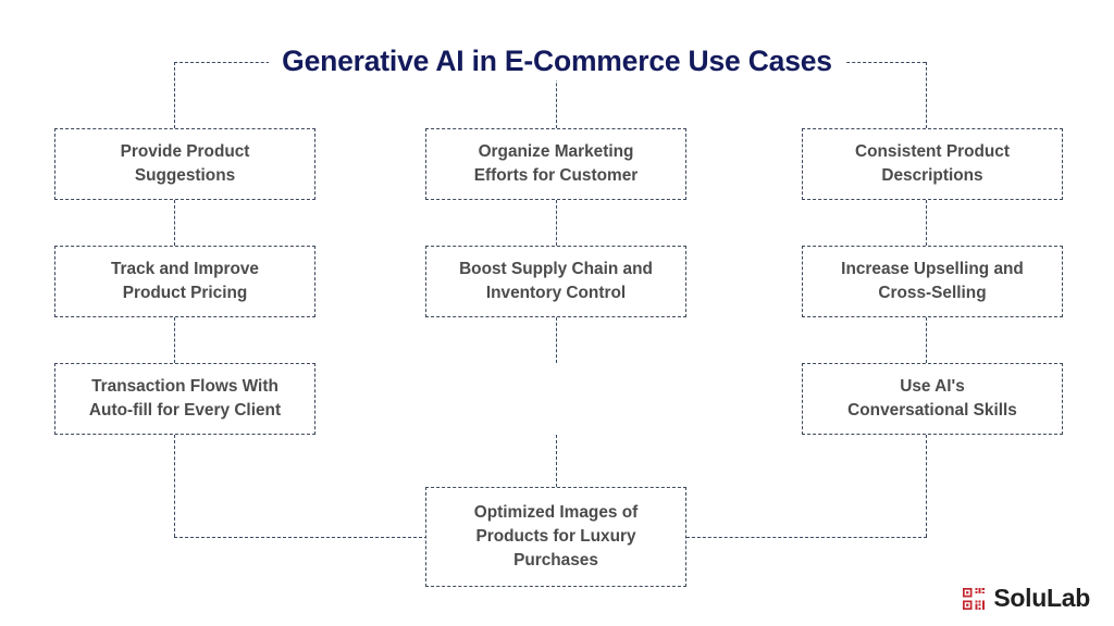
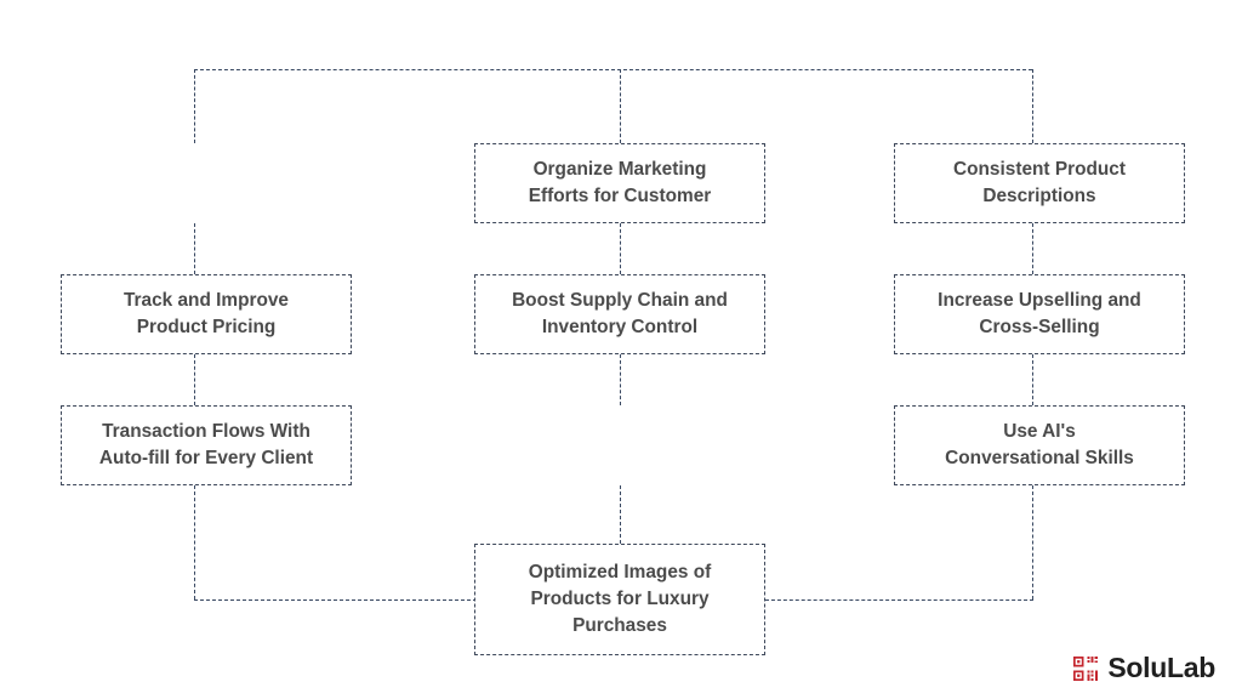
- Generative AI in E-Commerce Use Cases
- Provide Product
- Suggestions
  Track and Improve
  Product Pricing
  Transaction Flows With
  Auto-fill for Every Client
  Organize Marketing
  Efforts for Customer
  Boost Supply Chain and
  Inventory Control
  Consistent Product
  Descriptions
  Increase Upselling and
  Cross-Selling
  Use AI's
  Conversational Skills
  Optimized Images of
  Products for Luxury
  Purchases
  SoluLab
